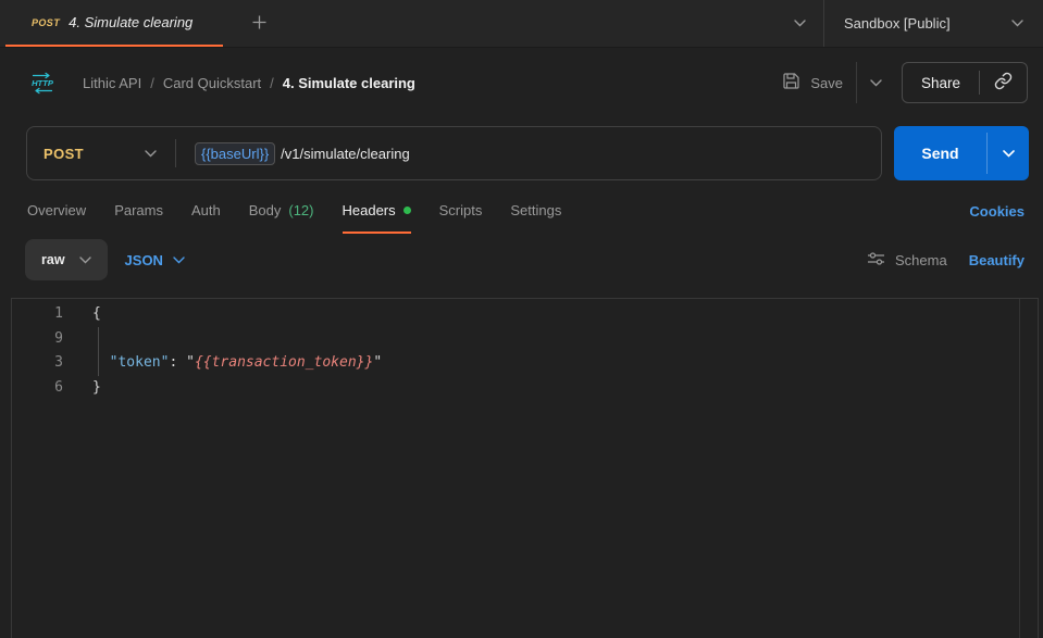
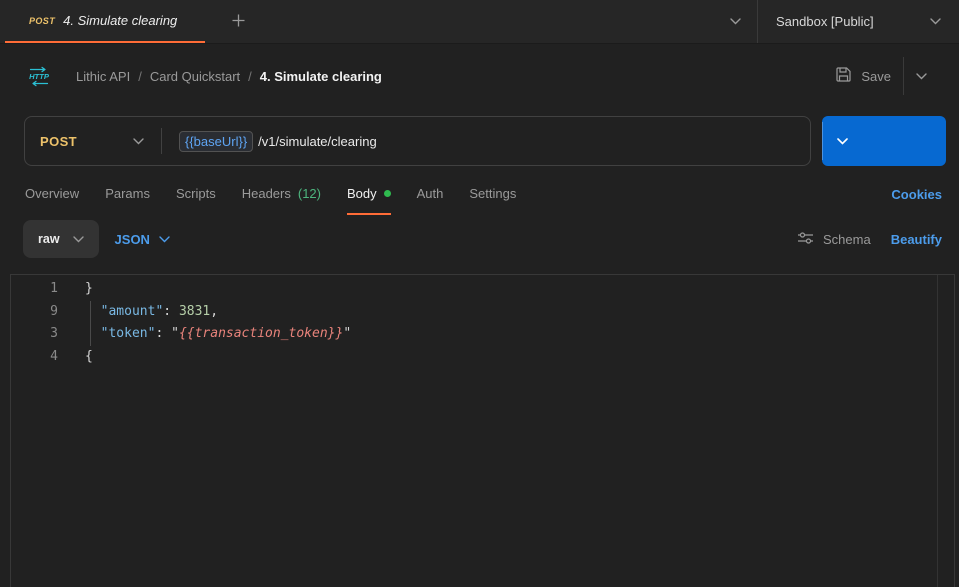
  POST
  4. Simulate clearing
  Sandbox [Public]
  HTTP
  Lithic API
  /
  Card Quickstart
  /
  4. Simulate clearing
  Save
- Share
  POST
  {{baseUrl}}
  /v1/simulate/clearing
- Send
  Overview
  Params
- Auth
+ Scripts
- Body
+ Headers
  (12)
- Headers
+ Body
- Scripts
+ Auth
  Settings
  Cookies
  raw
  JSON
  Schema
  Beautify
  1
- {
+ }
  9
+ "amount": 3831,
  3
  "token": "{{transaction_token}}"
- 6
+ 4
- }
+ {
